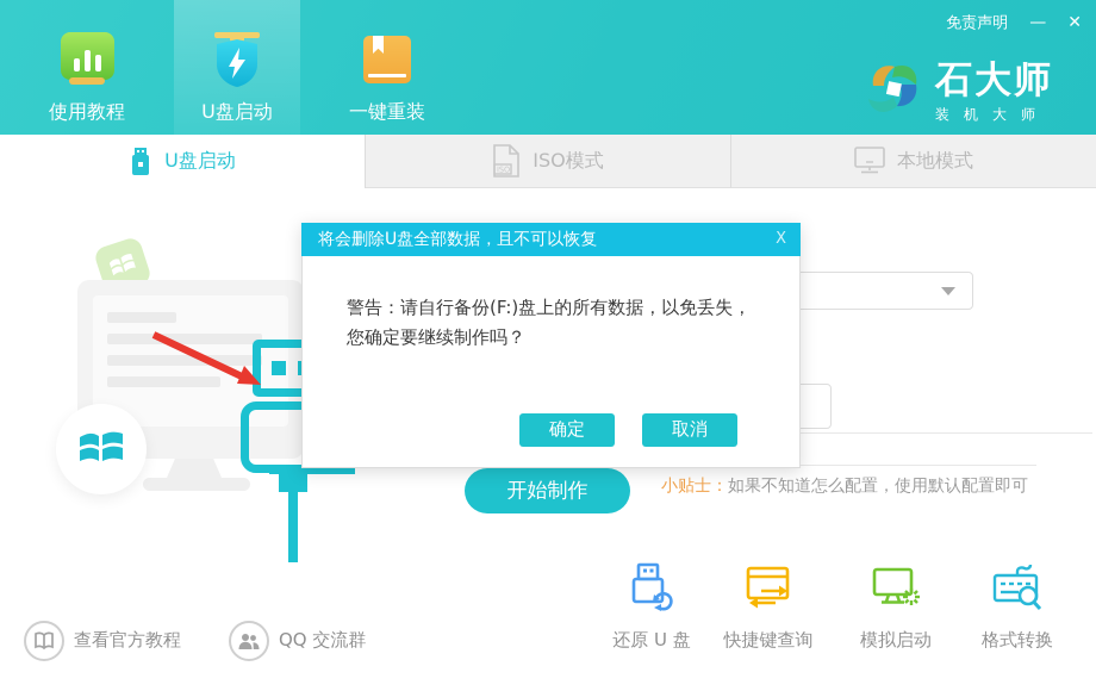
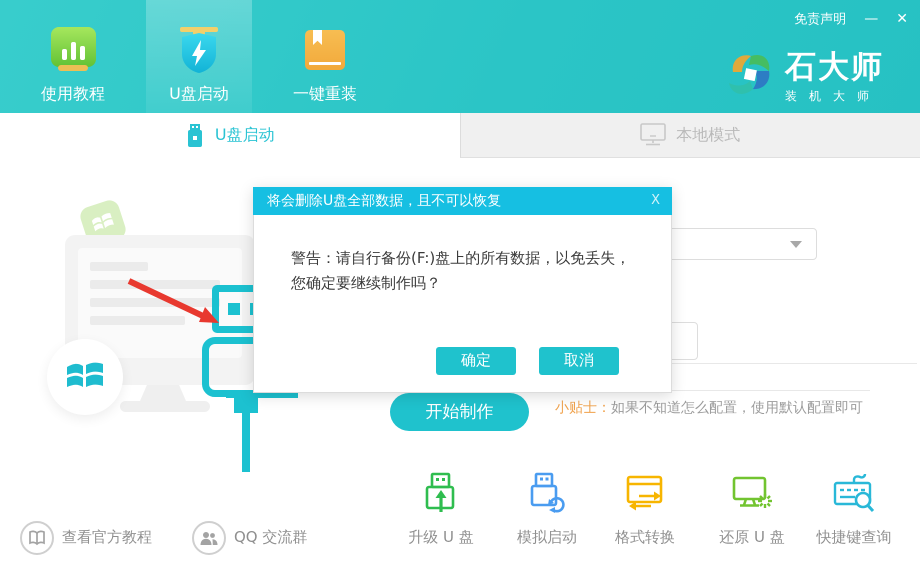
  使用教程
  U盘启动
  一键重装
  免责声明
  —
  ✕
  石大师
  装机大师
  U盘启动
- ISO
- ISO模式
  本地模式
  开始制作
  小贴士：如果不知道怎么配置，使用默认配置即可
  查看官方教程
  QQ 交流群
+ 升级 U 盘
- 还原 U 盘
+ 模拟启动
- 快捷键查询
+ 格式转换
- 模拟启动
+ 还原 U 盘
- 格式转换
+ 快捷键查询
  将会删除U盘全部数据，且不可以恢复
  X
  警告：请自行备份(F:)盘上的所有数据，以免丢失，您确定要继续制作吗？
  确定
  取消
